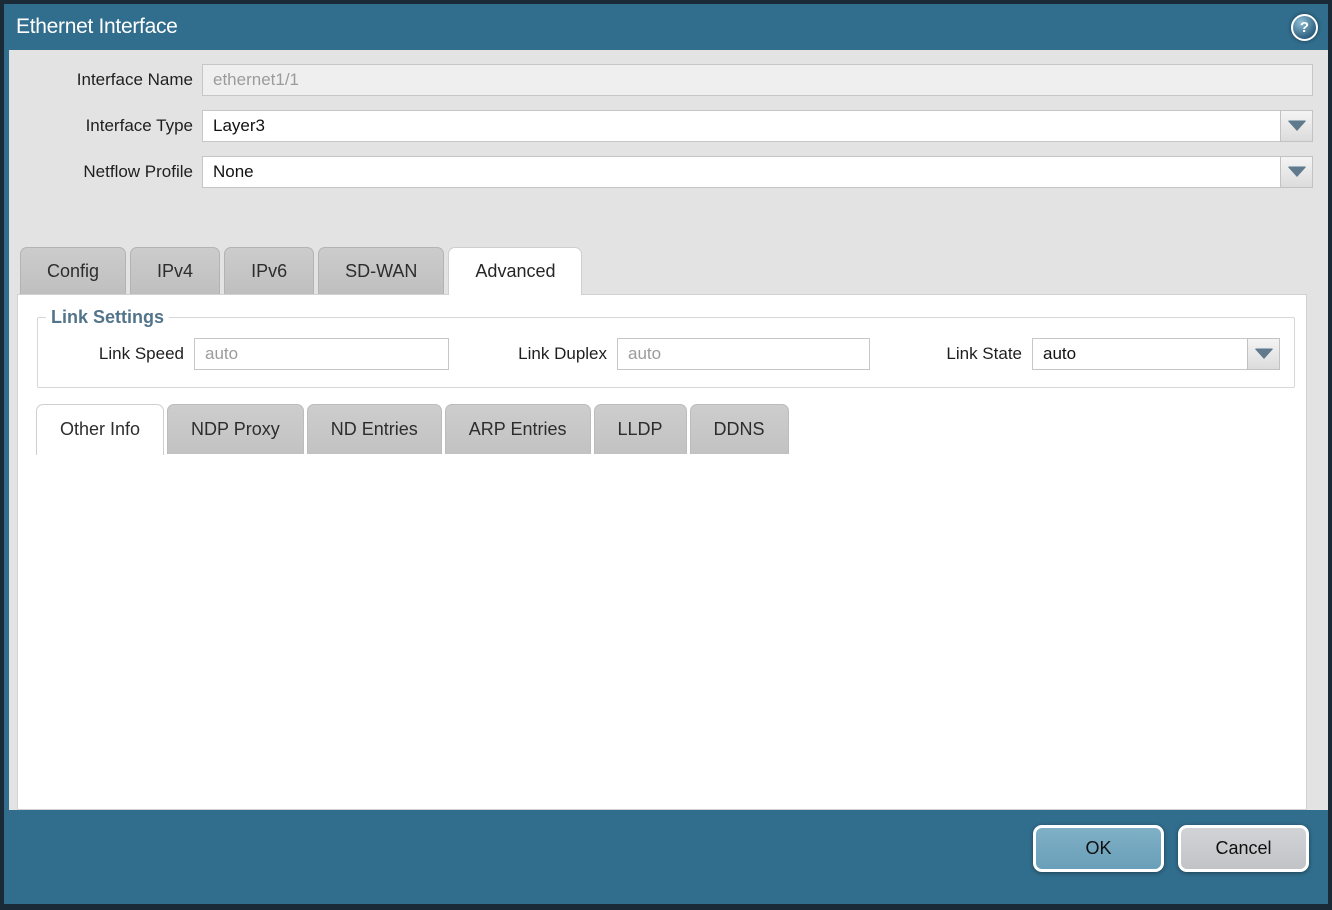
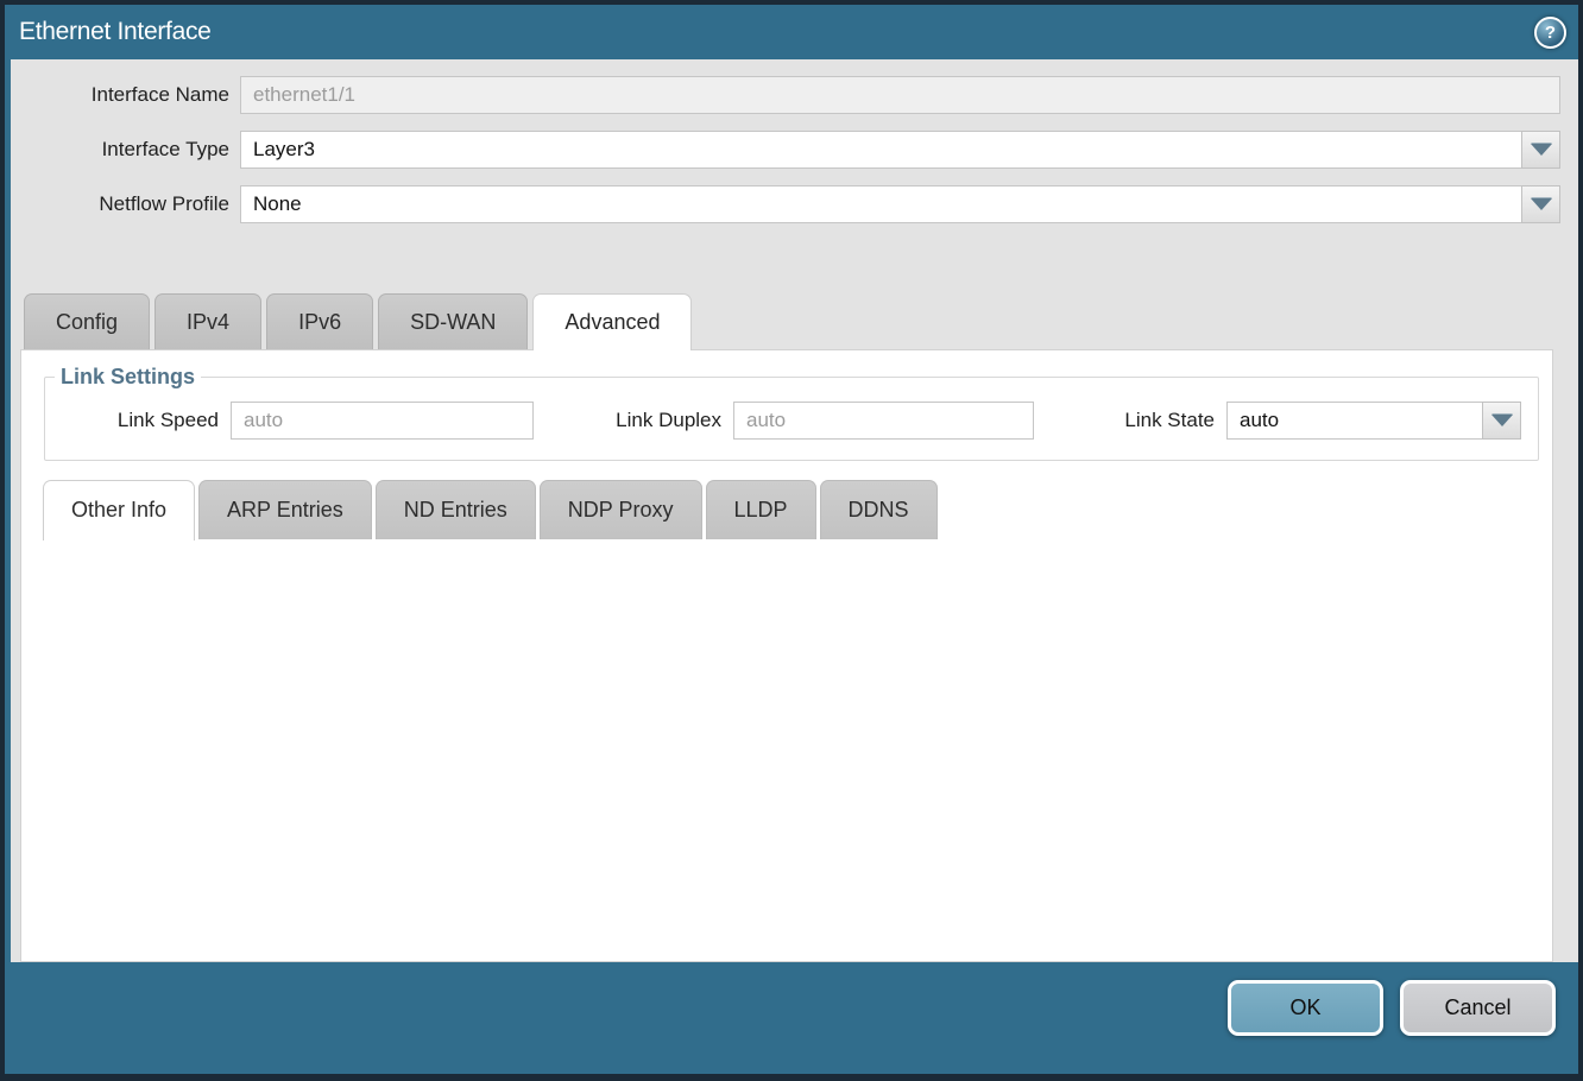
  Ethernet Interface
  ?
  Interface Name
  ethernet1/1
  Interface Type
  Layer3
  Netflow Profile
  None
  Config
  IPv4
  IPv6
  SD-WAN
  Advanced
  Link Settings
  Link Speed
  auto
  Link Duplex
  auto
  Link State
  auto
  Other Info
- NDP Proxy
+ ARP Entries
  ND Entries
- ARP Entries
+ NDP Proxy
  LLDP
  DDNS
  OK
  Cancel
